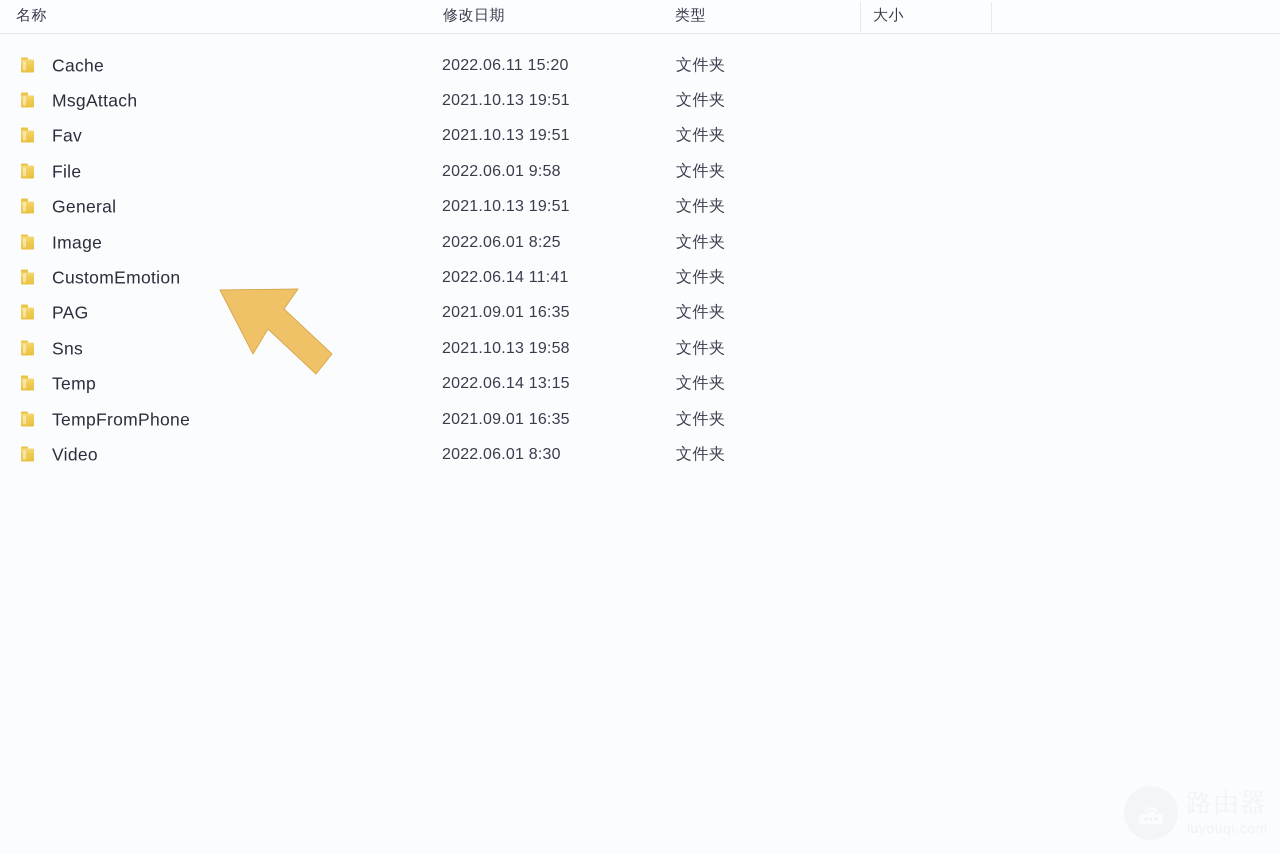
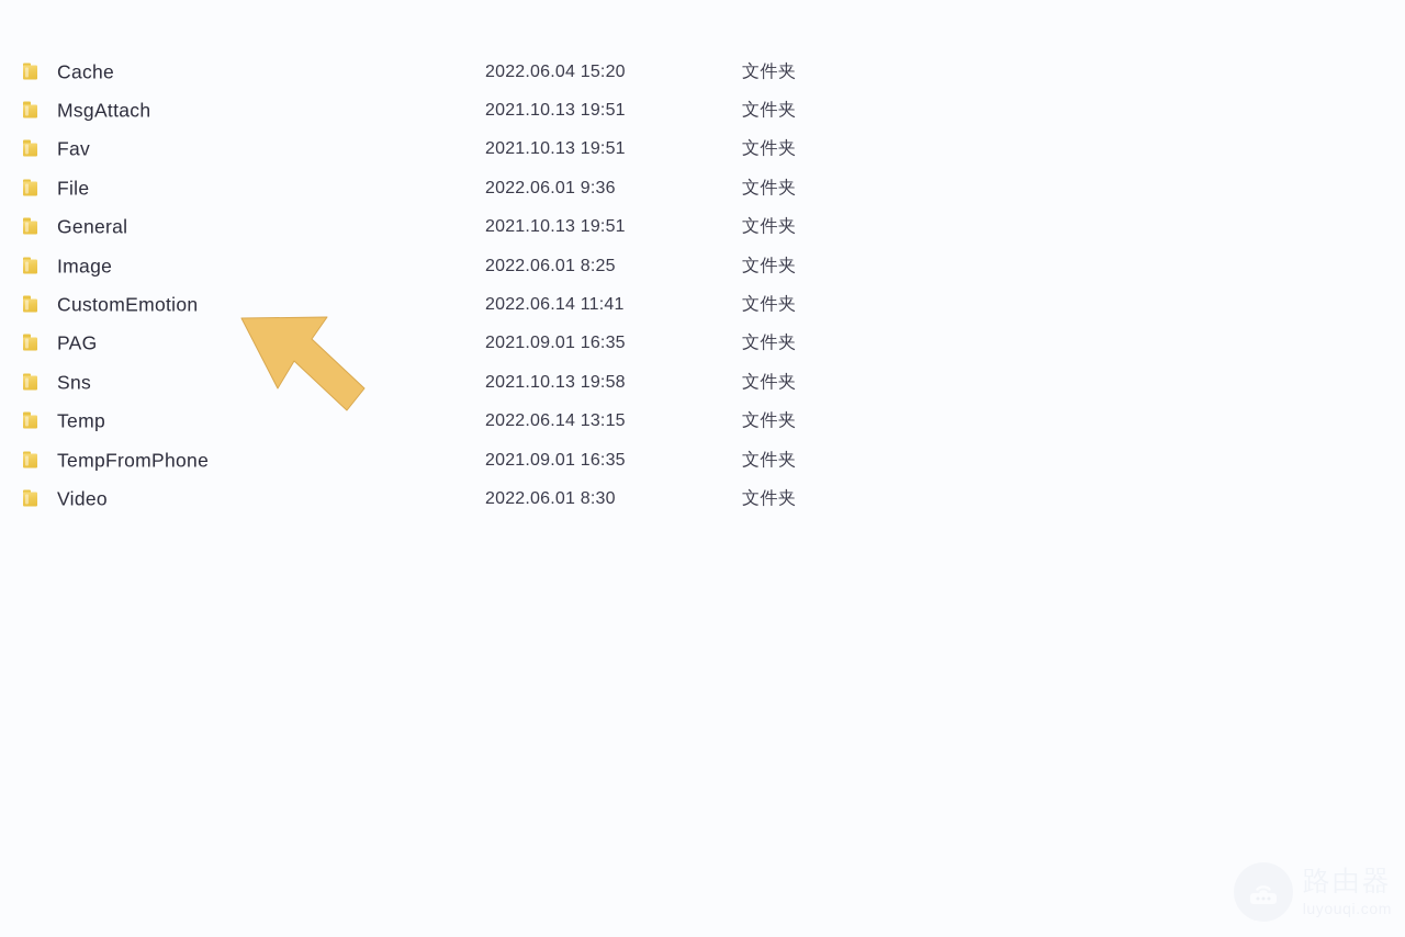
- 名称
- 修改日期
- 类型
- 大小
  Cache
- 2022.06.11 15:20
+ 2022.06.04 15:20
  文件夹
  MsgAttach
  2021.10.13 19:51
  文件夹
  Fav
  2021.10.13 19:51
  文件夹
  File
- 2022.06.01 9:58
+ 2022.06.01 9:36
  文件夹
  General
  2021.10.13 19:51
  文件夹
  Image
  2022.06.01 8:25
  文件夹
  CustomEmotion
  2022.06.14 11:41
  文件夹
  PAG
  2021.09.01 16:35
  文件夹
  Sns
  2021.10.13 19:58
  文件夹
  Temp
  2022.06.14 13:15
  文件夹
  TempFromPhone
  2021.09.01 16:35
  文件夹
  Video
  2022.06.01 8:30
  文件夹
